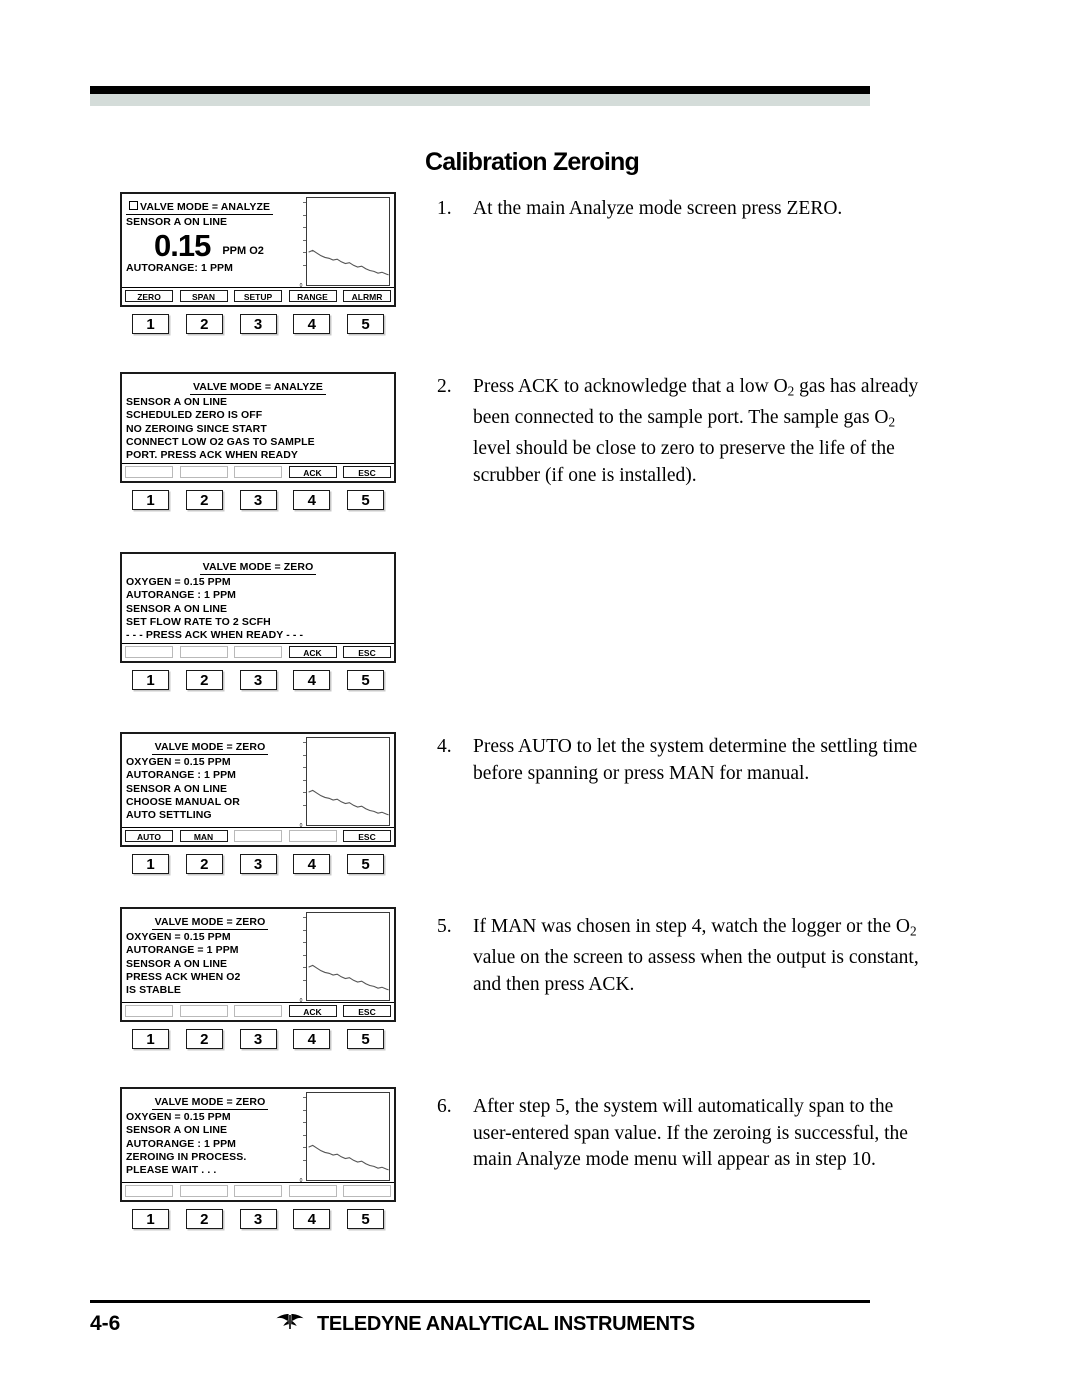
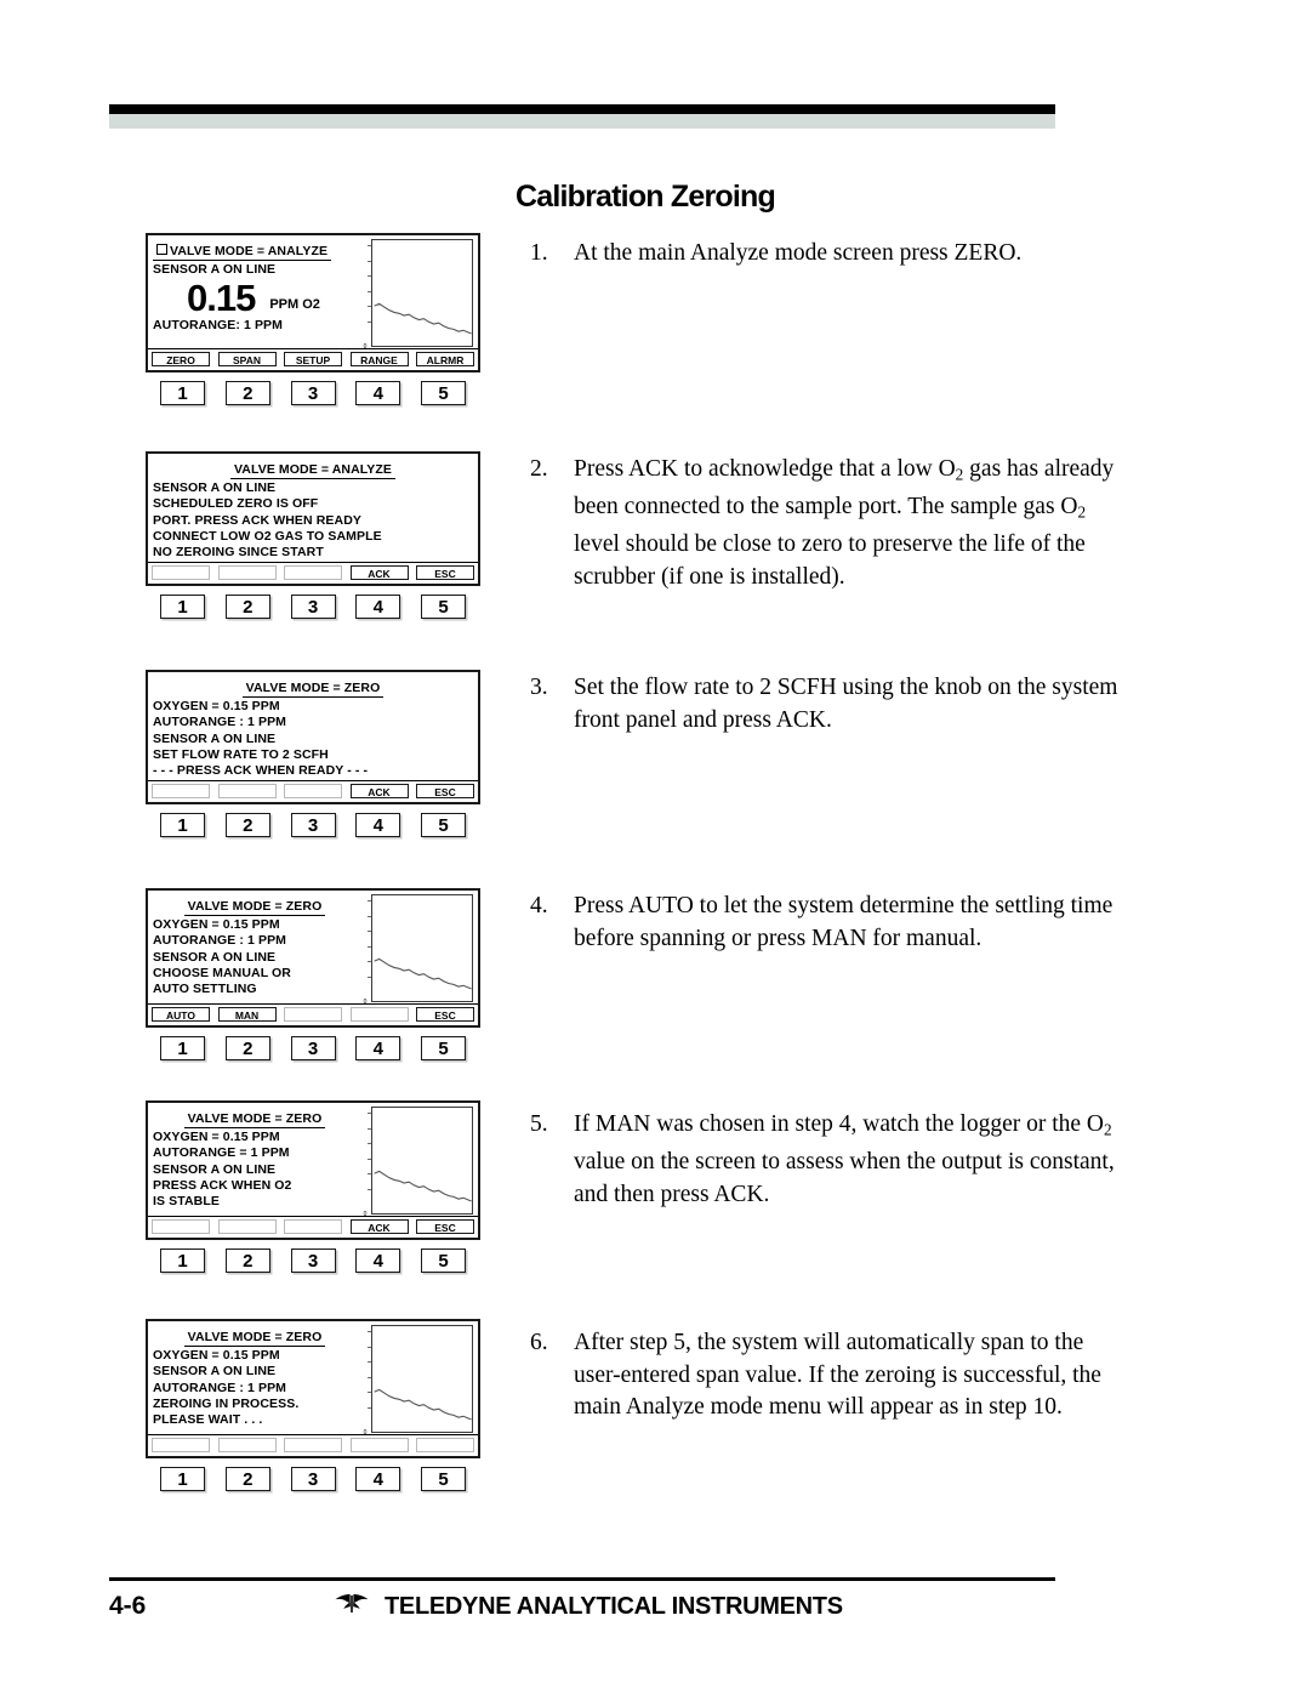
  Calibration Zeroing
  VALVE MODE = ANALYZE
  SENSOR A ON LINE
  0.15
  PPM O2
  AUTORANGE: 1 PPM
  ZERO
  SPAN
  SETUP
  RANGE
  ALRMR
  1
  2
  3
  4
  5
  VALVE MODE = ANALYZE
  SENSOR A ON LINE
  SCHEDULED ZERO IS OFF
- NO ZEROING SINCE START
+ PORT. PRESS ACK WHEN READY
  CONNECT LOW O2 GAS TO SAMPLE
- PORT. PRESS ACK WHEN READY
+ NO ZEROING SINCE START
  ACK
  ESC
  1
  2
  3
  4
  5
  VALVE MODE = ZERO
  OXYGEN = 0.15 PPM
  AUTORANGE : 1 PPM
  SENSOR A ON LINE
  SET FLOW RATE TO 2 SCFH
  - - - PRESS ACK WHEN READY - - -
  ACK
  ESC
  1
  2
  3
  4
  5
  VALVE MODE = ZERO
  OXYGEN = 0.15 PPM
  AUTORANGE : 1 PPM
  SENSOR A ON LINE
  CHOOSE MANUAL OR
  AUTO SETTLING
  AUTO
  MAN
  ESC
  1
  2
  3
  4
  5
  VALVE MODE = ZERO
  OXYGEN = 0.15 PPM
  AUTORANGE = 1 PPM
  SENSOR A ON LINE
  PRESS ACK WHEN O2
  IS STABLE
  ACK
  ESC
  1
  2
  3
  4
  5
  VALVE MODE = ZERO
  OXYGEN = 0.15 PPM
  SENSOR A ON LINE
  AUTORANGE : 1 PPM
  ZEROING IN PROCESS.
  PLEASE WAIT . . .
  1
  2
  3
  4
  5
  1.
  At the main Analyze mode screen press ZERO.
  2.
  Press ACK to acknowledge that a low O2 gas has already been connected to the sample port. The sample gas O2 level should be close to zero to preserve the life of the scrubber (if one is installed).
+ 3.
+ Set the flow rate to 2 SCFH using the knob on the system front panel and press ACK.
  4.
  Press AUTO to let the system determine the settling time before spanning or press MAN for manual.
  5.
  If MAN was chosen in step 4, watch the logger or the O2 value on the screen to assess when the output is constant, and then press ACK.
  6.
  After step 5, the system will automatically span to the user-entered span value. If the zeroing is successful, the main Analyze mode menu will appear as in step 10.
  4-6
  TELEDYNE ANALYTICAL INSTRUMENTS
